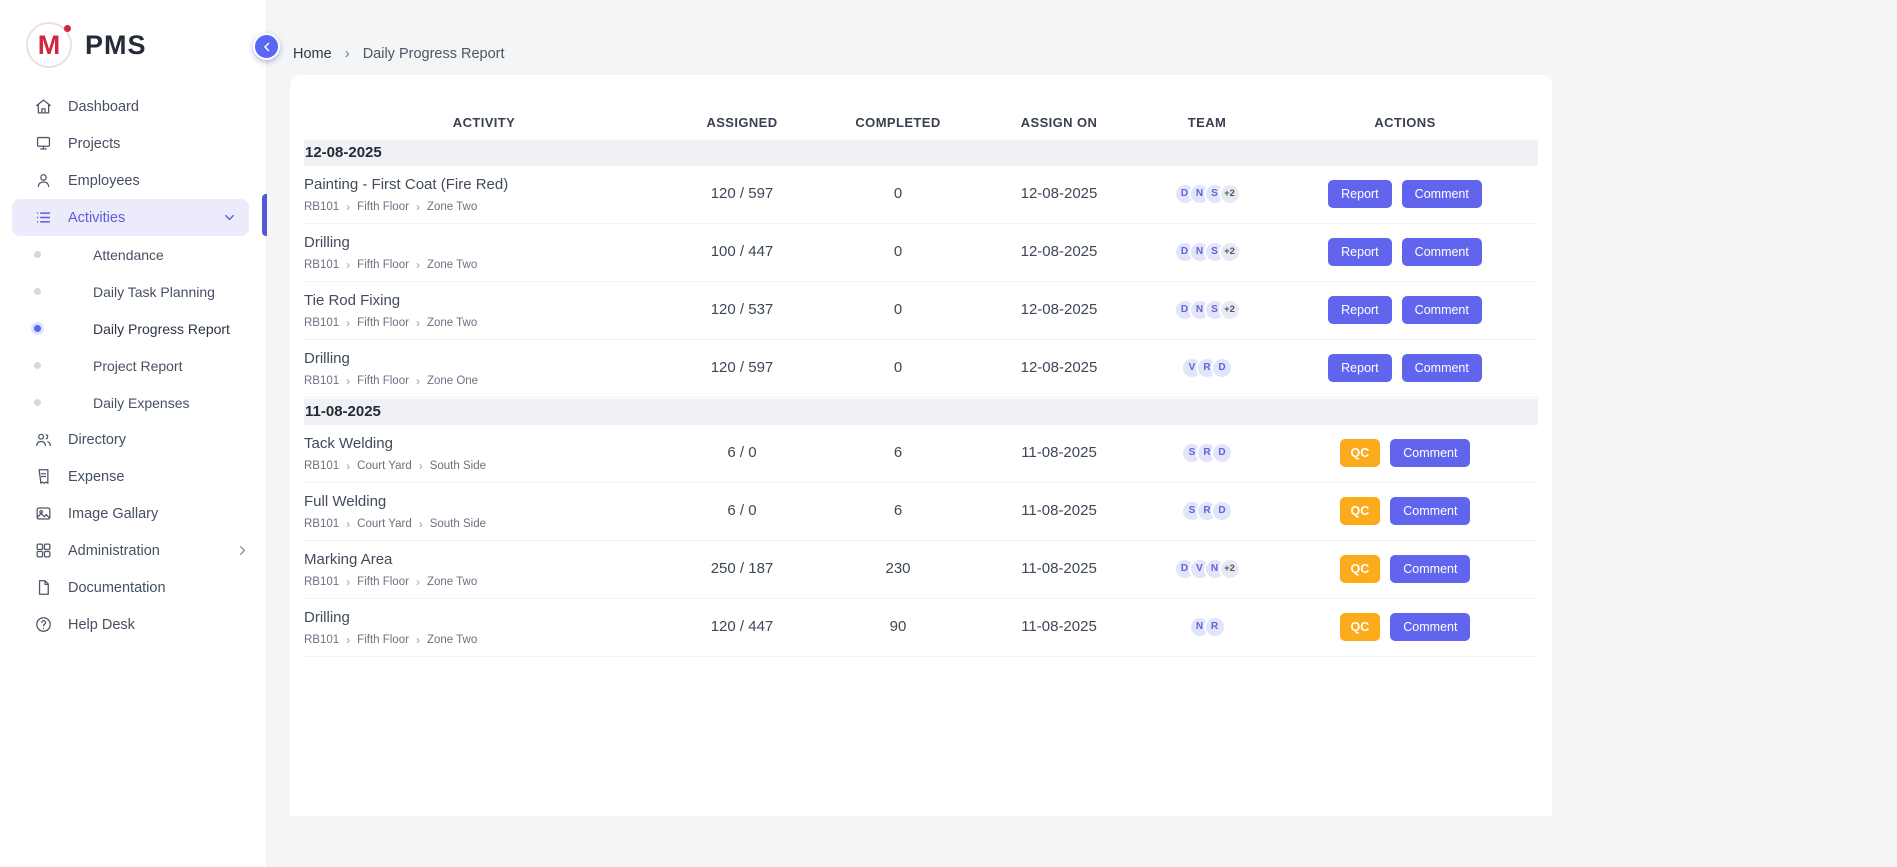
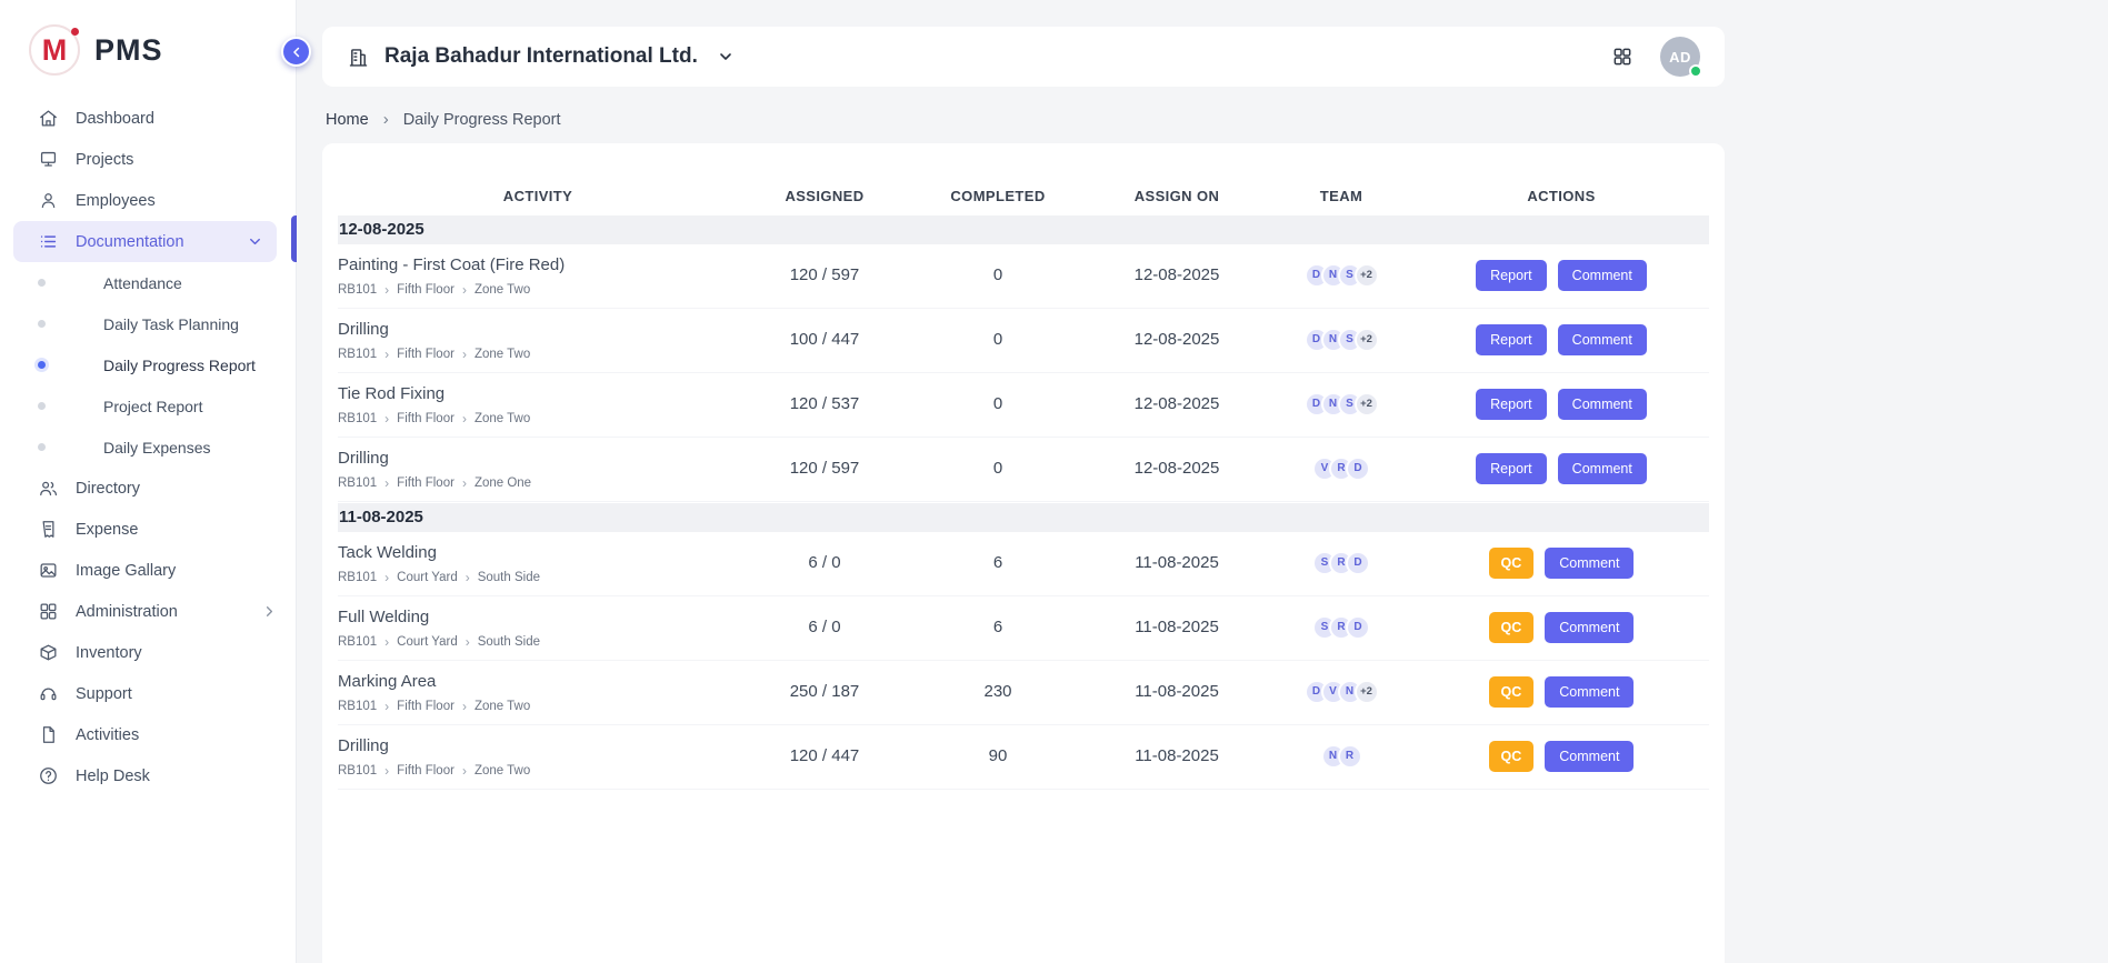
  M
  PMS
  Dashboard
  Projects
  Employees
- Activities
+ Documentation
  Attendance
  Daily Task Planning
  Daily Progress Report
  Project Report
  Daily Expenses
  Directory
  Expense
  Image Gallary
  Administration
+ Inventory
+ Support
- Documentation
+ Activities
  Help Desk
+ Raja Bahadur International Ltd.
+ AD
  Home
  ›
  Daily Progress Report
  ACTIVITY
  ASSIGNED
  COMPLETED
  ASSIGN ON
  TEAM
  ACTIONS
  12-08-2025
  Painting - First Coat (Fire Red)
  RB101
  ›
  Fifth Floor
  ›
  Zone Two
  120 / 597
  0
  12-08-2025
  D
  N
  S
  +2
  Report
  Comment
  Drilling
  RB101
  ›
  Fifth Floor
  ›
  Zone Two
  100 / 447
  0
  12-08-2025
  D
  N
  S
  +2
  Report
  Comment
  Tie Rod Fixing
  RB101
  ›
  Fifth Floor
  ›
  Zone Two
  120 / 537
  0
  12-08-2025
  D
  N
  S
  +2
  Report
  Comment
  Drilling
  RB101
  ›
  Fifth Floor
  ›
  Zone One
  120 / 597
  0
  12-08-2025
  V
  R
  D
  Report
  Comment
  11-08-2025
  Tack Welding
  RB101
  ›
  Court Yard
  ›
  South Side
  6 / 0
  6
  11-08-2025
  S
  R
  D
  QC
  Comment
  Full Welding
  RB101
  ›
  Court Yard
  ›
  South Side
  6 / 0
  6
  11-08-2025
  S
  R
  D
  QC
  Comment
  Marking Area
  RB101
  ›
  Fifth Floor
  ›
  Zone Two
  250 / 187
  230
  11-08-2025
  D
  V
  N
  +2
  QC
  Comment
  Drilling
  RB101
  ›
  Fifth Floor
  ›
  Zone Two
  120 / 447
  90
  11-08-2025
  N
  R
  QC
  Comment
